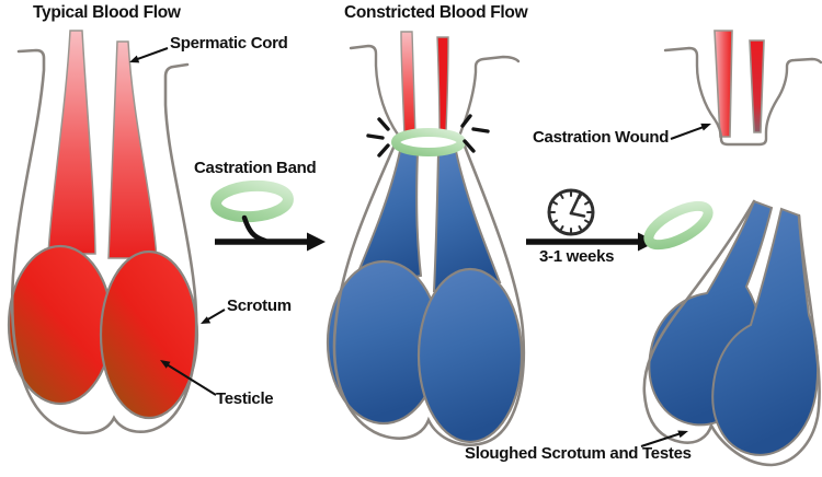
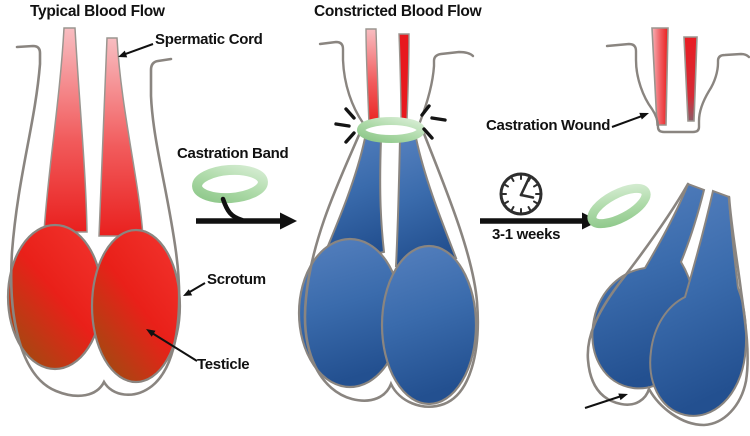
  Typical Blood Flow
  Constricted Blood Flow
  Spermatic Cord
  Castration Band
  Scrotum
  Testicle
  Castration Wound
  3-1 weeks
- Sloughed Scrotum and Testes
